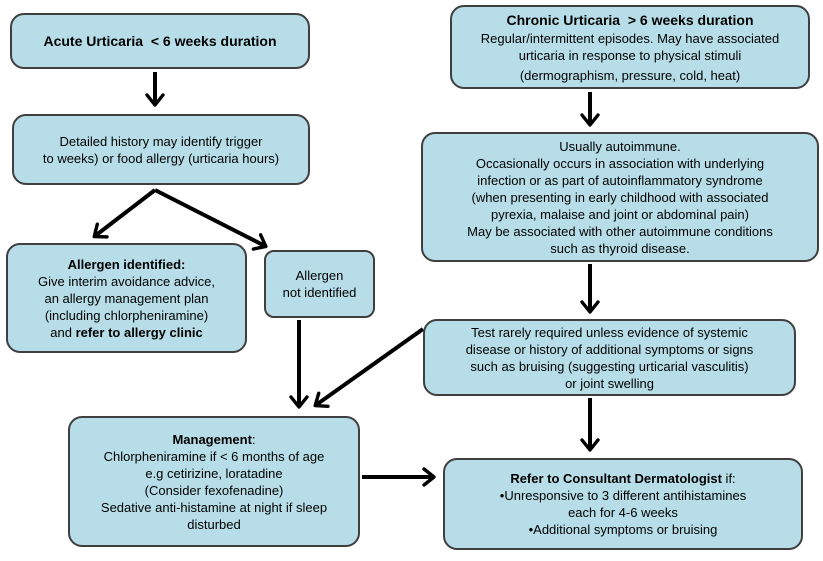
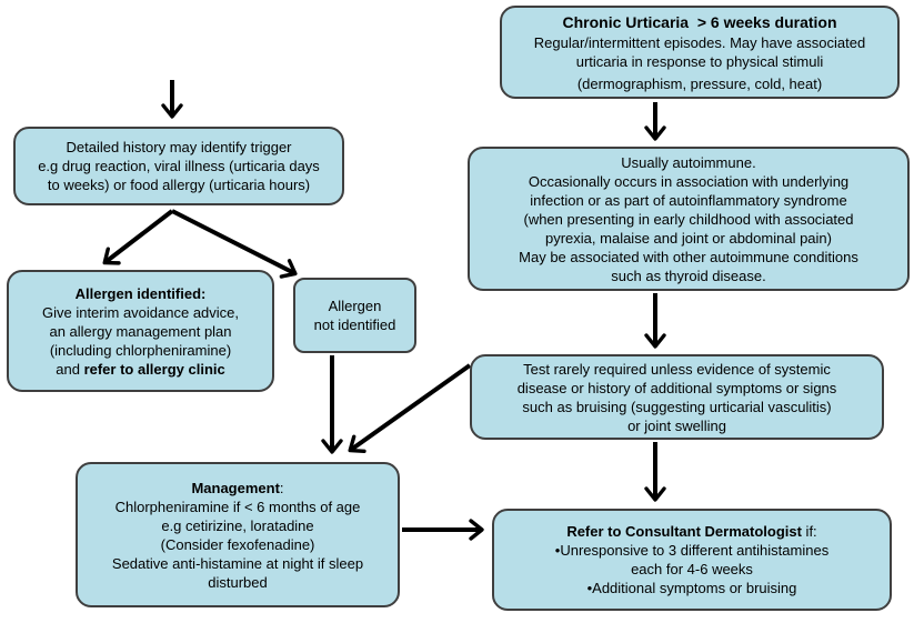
- Acute Urticaria < 6 weeks duration
  Chronic Urticaria > 6 weeks duration
  Regular/intermittent episodes. May have associated
  urticaria in response to physical stimuli
  (dermographism, pressure, cold, heat)
  Detailed history may identify trigger
+ e.g drug reaction, viral illness (urticaria days
  to weeks) or food allergy (urticaria hours)
  Usually autoimmune.
  Occasionally occurs in association with underlying
  infection or as part of autoinflammatory syndrome
  (when presenting in early childhood with associated
  pyrexia, malaise and joint or abdominal pain)
  May be associated with other autoimmune conditions
  such as thyroid disease.
  Allergen identified:
  Give interim avoidance advice,
  an allergy management plan
  (including chlorpheniramine)
  and refer to allergy clinic
  Allergen
  not identified
  Test rarely required unless evidence of systemic
  disease or history of additional symptoms or signs
  such as bruising (suggesting urticarial vasculitis)
  or joint swelling
  Management:
  Chlorpheniramine if < 6 months of age
  e.g cetirizine, loratadine
  (Consider fexofenadine)
  Sedative anti-histamine at night if sleep
  disturbed
  Refer to Consultant Dermatologist if:
  •Unresponsive to 3 different antihistamines
  each for 4-6 weeks
  •Additional symptoms or bruising
